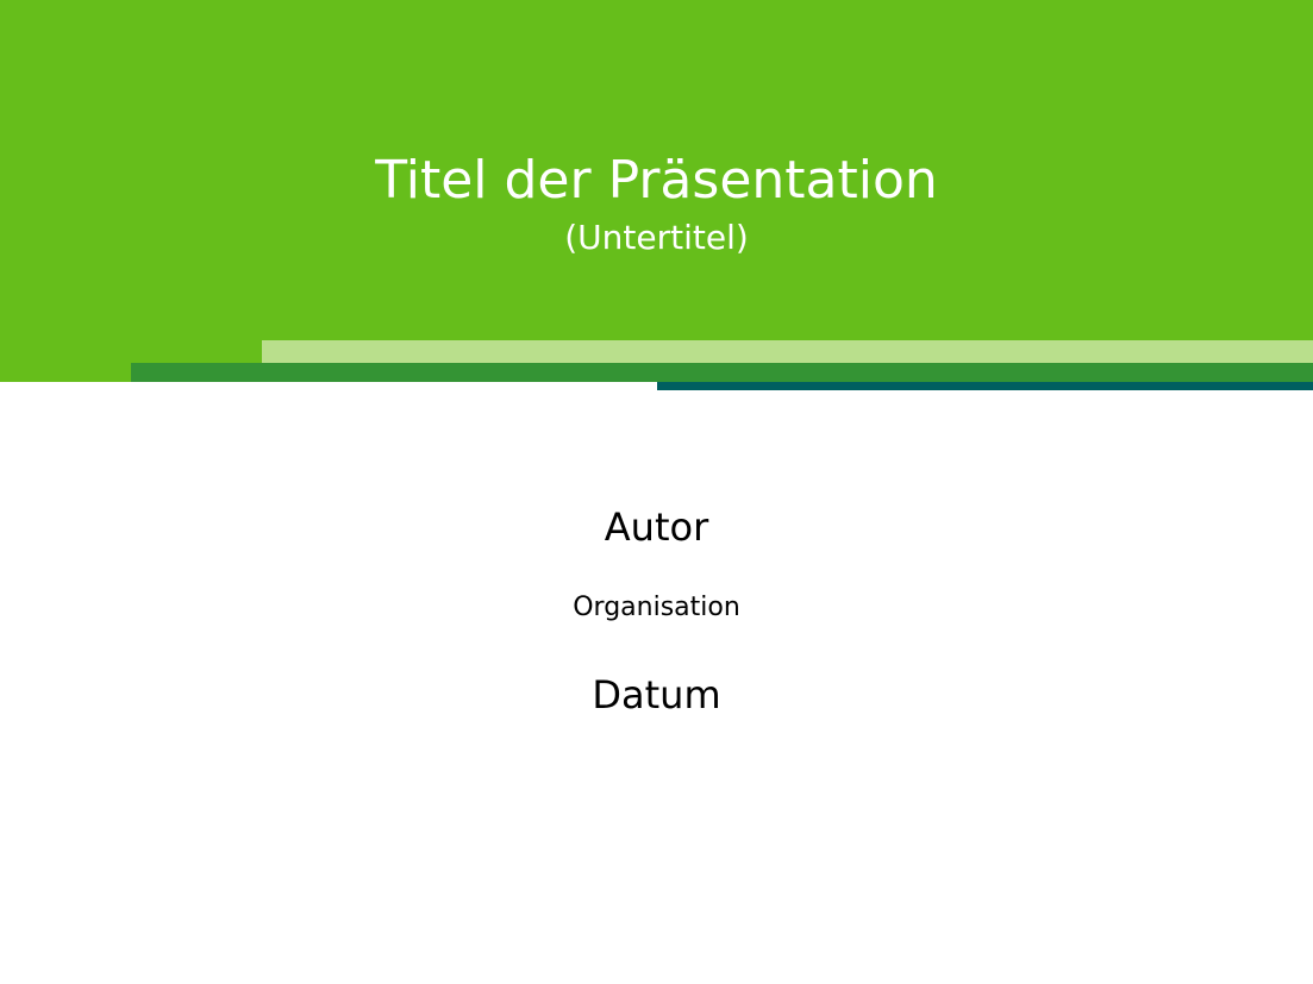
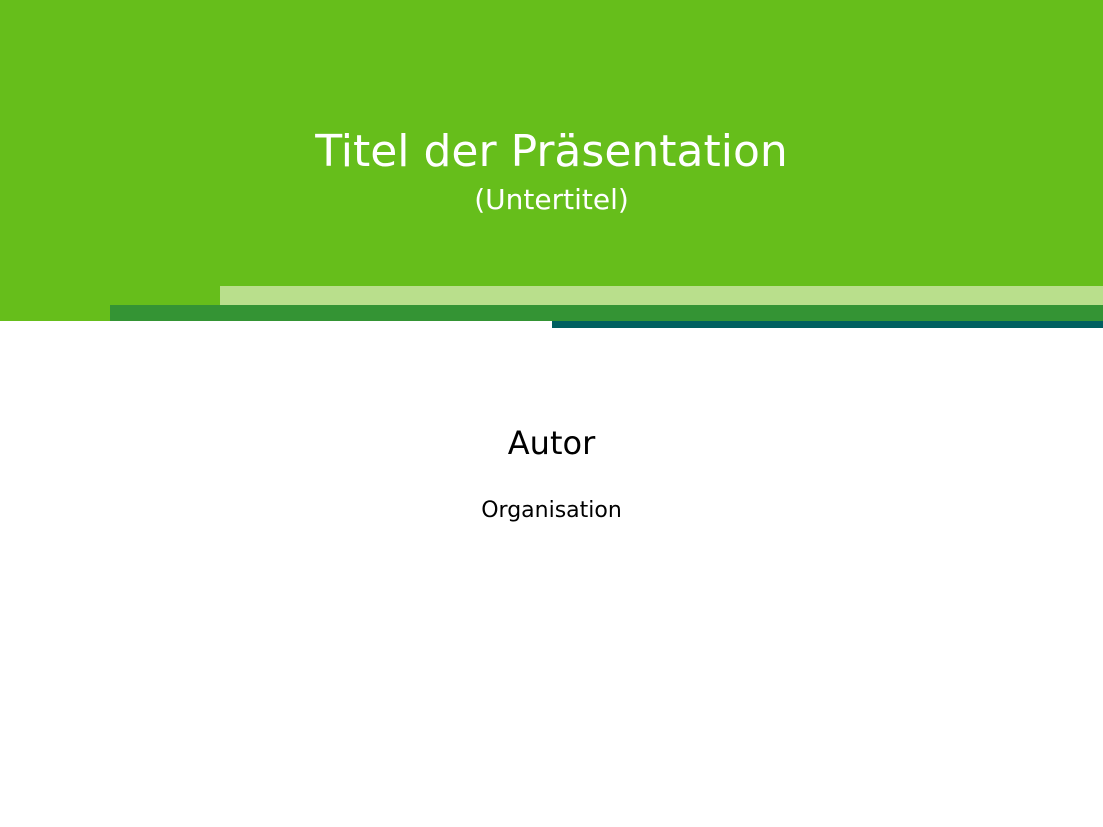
  Titel der Präsentation
  (Untertitel)
  Autor
  Organisation
- Datum
